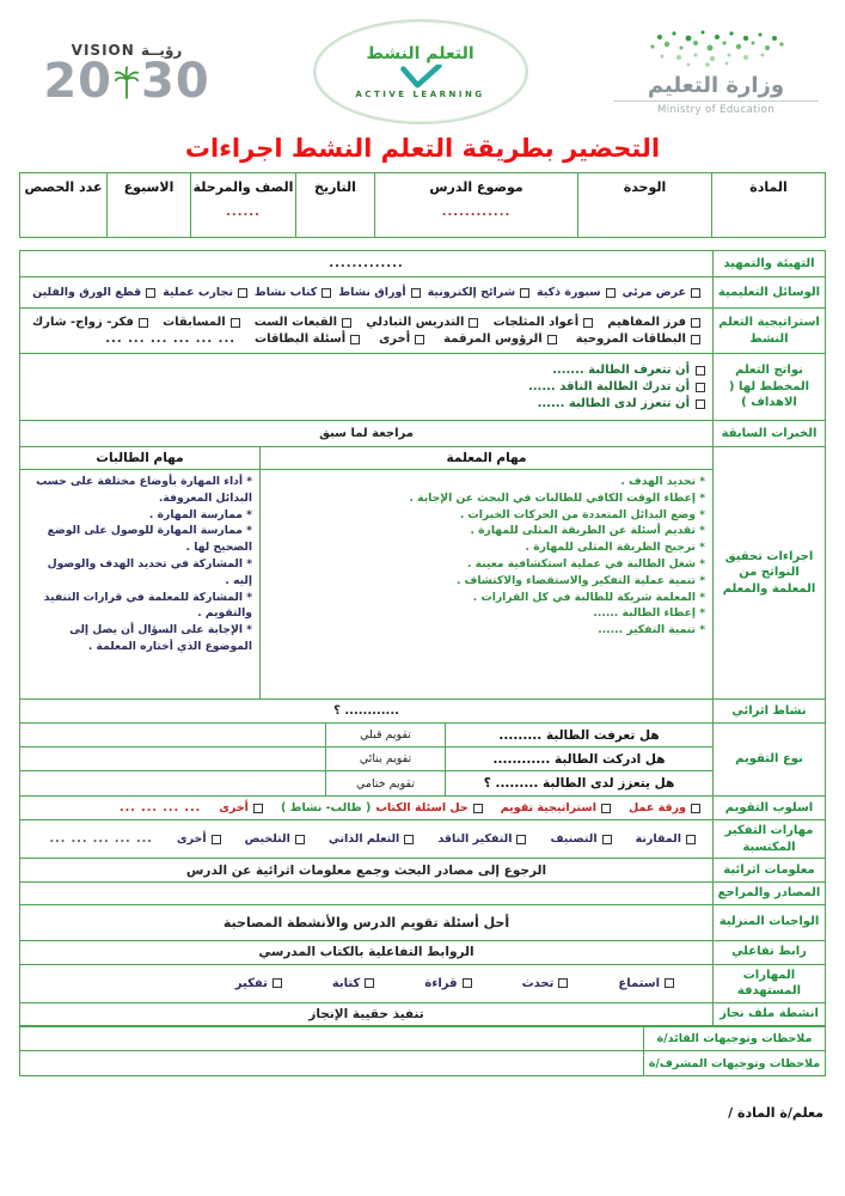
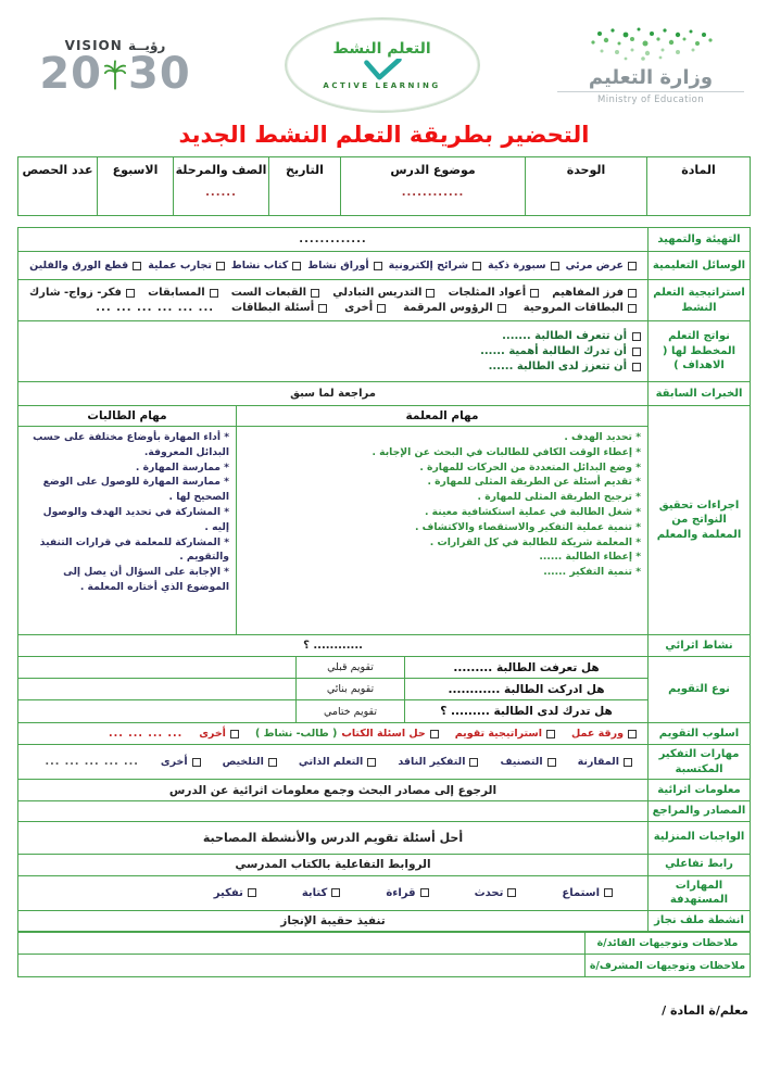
  VISION رؤيــة
  20
  30
  التعلم النشط
  ACTIVE LEARNING
  وزارة التعليم
  Ministry of Education
- التحضير بطريقة التعلم النشط اجراءات
+ التحضير بطريقة التعلم النشط الجديد
  المادة	الوحدة	موضوع الدرس ............	التاريخ	الصف والمرحلة ......	الاسبوع	عدد الحصص
  التهيئة والتمهيد	.............
  الوسائل التعليمية	عرض مرئي سبورة ذكية شرائح إلكترونية أوراق نشاط كتاب نشاط تجارب عملية قطع الورق والفلين
  استراتيجية التعلم النشط	فرز المفاهيم أعواد المثلجات التدريس التبادلي القبعات الست المسابقات فكر- زواج- شارك البطاقات المروحية الرؤوس المرقمة أخرى أسئلة البطاقات ... ... ... ... ... ...
- نواتج التعلم المخطط لها ( الاهداف )	أن تتعرف الطالبة ....... أن تدرك الطالبة الناقد ...... أن تتعزز لدى الطالبة ......
+ نواتج التعلم المخطط لها ( الاهداف )	أن تتعرف الطالبة ....... أن تدرك الطالبة أهمية ...... أن تتعزز لدى الطالبة ......
  الخبرات السابقة	مراجعة لما سبق
- اجراءات تحقيق النواتج من المعلمة والمعلم	مهام المعلمة * تحديد الهدف . * إعطاء الوقت الكافي للطالبات في البحث عن الإجابة . * وضع البدائل المتعددة من الحركات الخبرات . * تقديم أسئلة عن الطريقة المثلى للمهارة . * ترجيح الطريقة المثلى للمهارة . * شغل الطالبة في عملية استكشافية معينة . * تنمية عملية التفكير والاستقصاء والاكتشاف . * المعلمة شريكة للطالبة في كل القرارات . * إعطاء الطالبة ...... * تنمية التفكير ...... مهام الطالبات * أداء المهارة بأوضاع مختلفة على حسب البدائل المعروفة. * ممارسة المهارة . * ممارسة المهارة للوصول على الوضع الصحيح لها . * المشاركة في تحديد الهدف والوصول إليه . * المشاركة للمعلمة في قرارات التنفيذ والتقويم . * الإجابة على السؤال أن يصل إلى الموضوع الذي أختاره المعلمة .
+ اجراءات تحقيق النواتج من المعلمة والمعلم	مهام المعلمة * تحديد الهدف . * إعطاء الوقت الكافي للطالبات في البحث عن الإجابة . * وضع البدائل المتعددة من الحركات للمهارة . * تقديم أسئلة عن الطريقة المثلى للمهارة . * ترجيح الطريقة المثلى للمهارة . * شغل الطالبة في عملية استكشافية معينة . * تنمية عملية التفكير والاستقصاء والاكتشاف . * المعلمة شريكة للطالبة في كل القرارات . * إعطاء الطالبة ...... * تنمية التفكير ...... مهام الطالبات * أداء المهارة بأوضاع مختلفة على حسب البدائل المعروفة. * ممارسة المهارة . * ممارسة المهارة للوصول على الوضع الصحيح لها . * المشاركة في تحديد الهدف والوصول إليه . * المشاركة للمعلمة في قرارات التنفيذ والتقويم . * الإجابة على السؤال أن يصل إلى الموضوع الذي أختاره المعلمة .
  نشاط اثرائي	............ ؟
- نوع التقويم	هل تعرفت الطالبة ......... تقويم قبلي هل ادركت الطالبة ............ تقويم بنائي هل يتعزز لدى الطالبة ......... ؟ تقويم ختامي
+ نوع التقويم	هل تعرفت الطالبة ......... تقويم قبلي هل ادركت الطالبة ............ تقويم بنائي هل تدرك لدى الطالبة ......... ؟ تقويم ختامي
  اسلوب التقويم	ورقة عمل استراتيجية تقويم حل اسئلة الكتاب( طالب- نشاط ) أخرى ... ... ... ...
  مهارات التفكير المكتسبة	المقارنة التصنيف التفكير الناقد التعلم الذاتي التلخيص أخرى ... ... ... ... ...
  معلومات اثرائية	الرجوع إلى مصادر البحث وجمع معلومات اثرائية عن الدرس
  المصادر والمراجع
  الواجبات المنزلية	أحل أسئلة تقويم الدرس والأنشطة المصاحبة
  رابط تفاعلي	الروابط التفاعلية بالكتاب المدرسي
  المهارات المستهدفة	استماع تحدث قراءة كتابة تفكير
  انشطة ملف نجاز	تنفيذ حقيبة الإنجاز
  ملاحظات وتوجيهات القائد/ة
  ملاحظات وتوجيهات المشرف/ة
  معلم/ة المادة /
